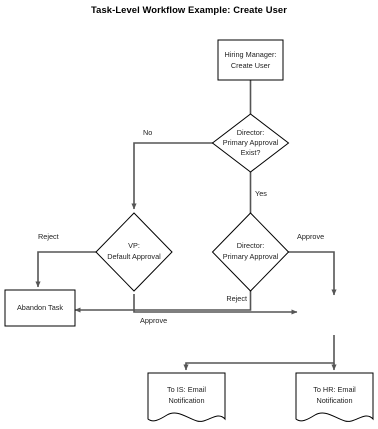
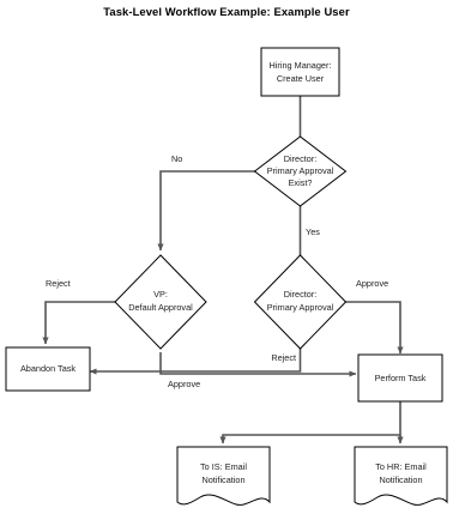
- Task-Level Workflow Example: Create User
+ Task-Level Workflow Example: Example User
  Hiring Manager:
  Create User
  Director:
  Primary Approval
  Exist?
  VP:
  Default Approval
  Director:
  Primary Approval
  Abandon Task
+ Perform Task
  To IS: Email
  Notification
  To HR: Email
  Notification
  No
  Yes
  Reject
  Reject
  Approve
  Approve
